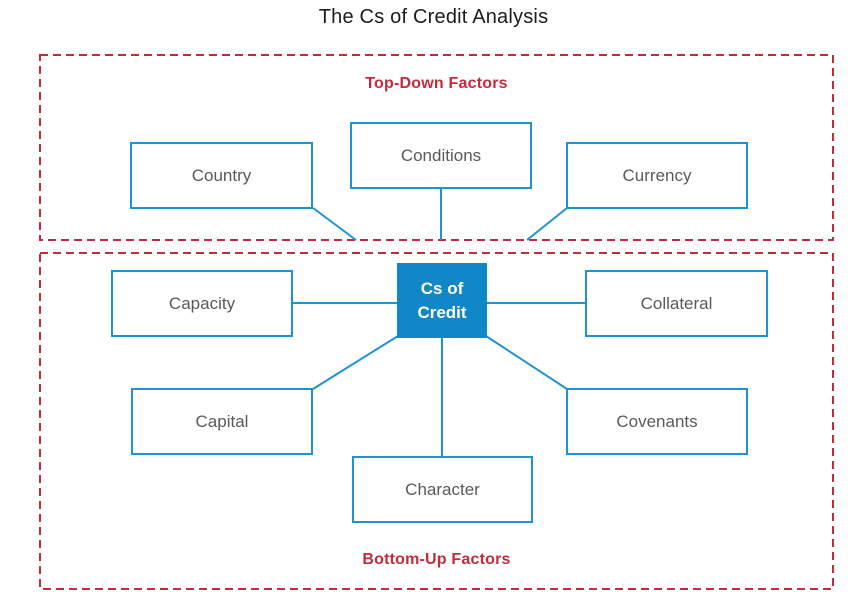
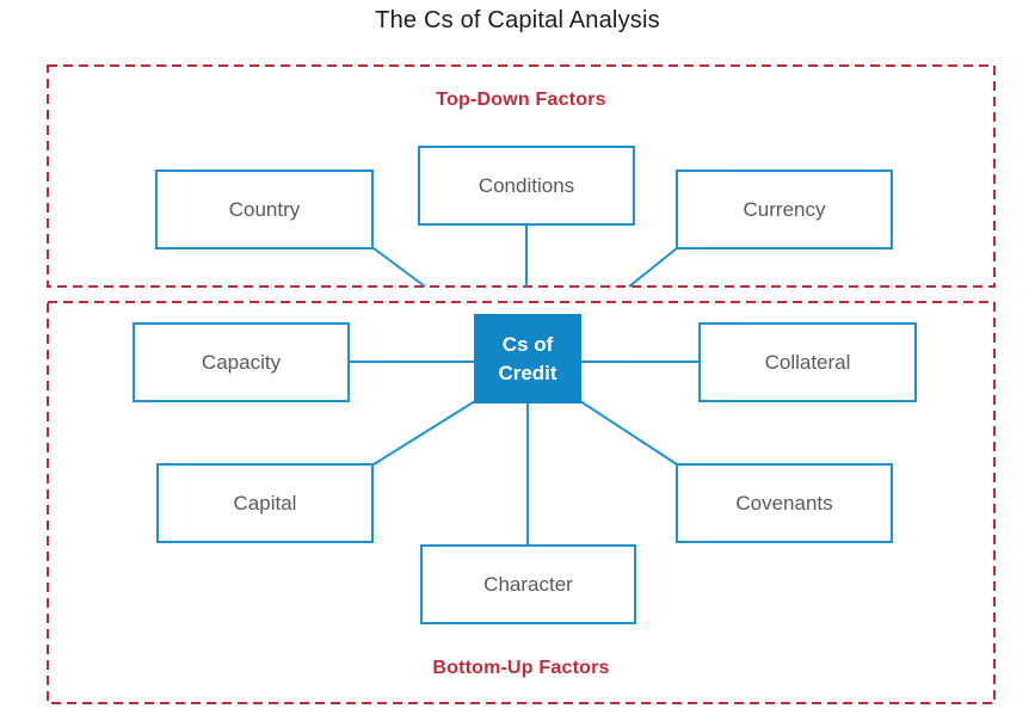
- The Cs of Credit Analysis
+ The Cs of Capital Analysis
  Top-Down Factors
  Bottom-Up Factors
  Country
  Conditions
  Currency
  Capacity
  Collateral
  Capital
  Covenants
  Character
  Cs of
  Credit
